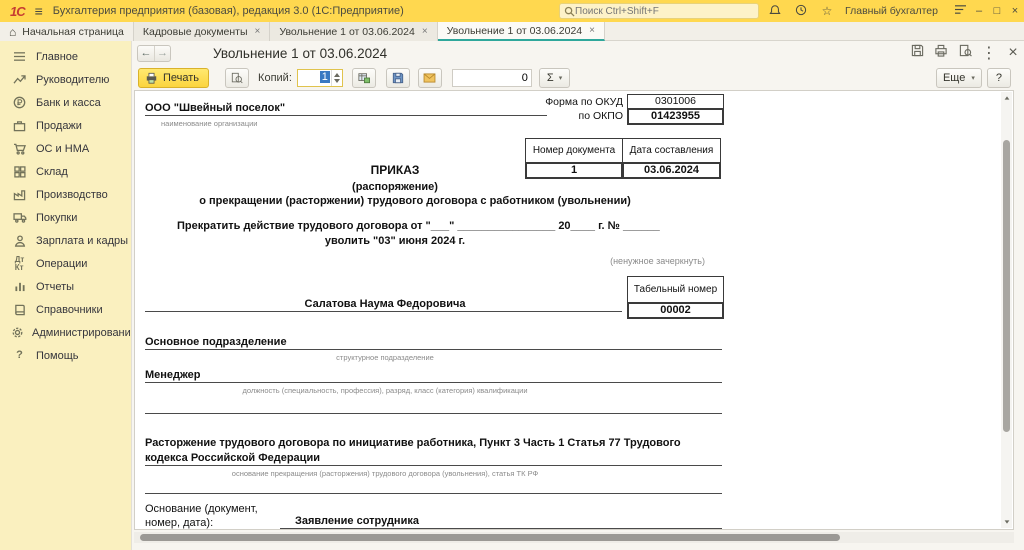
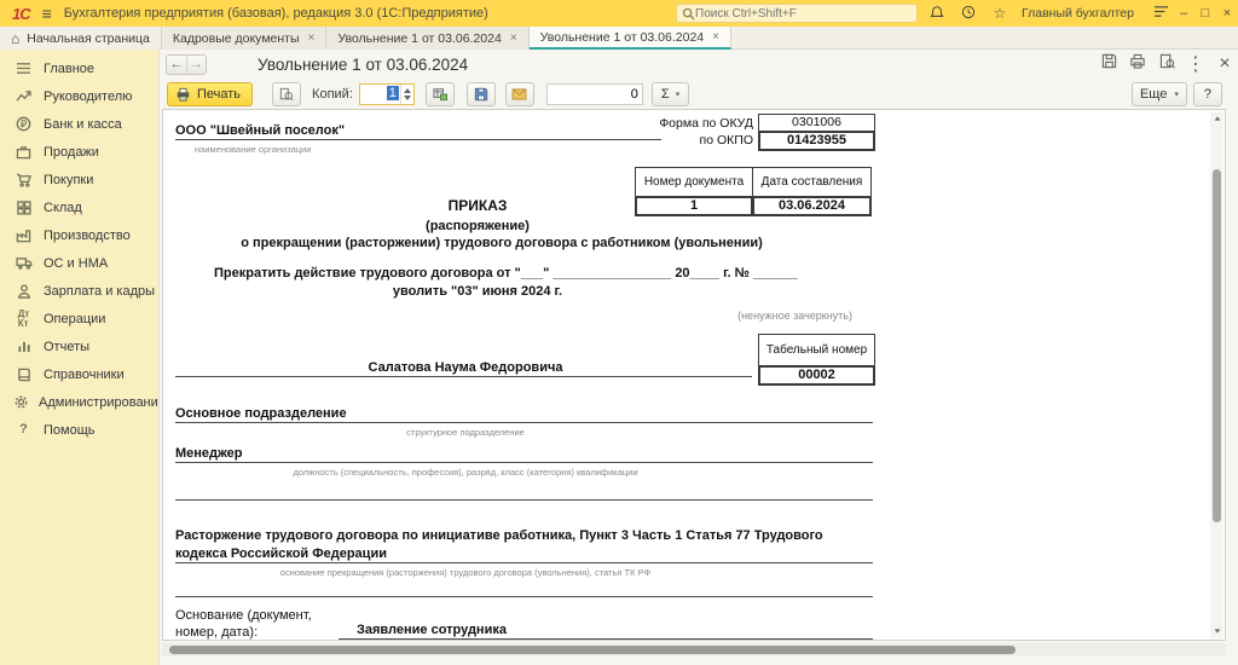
  1С
  ≡
  Бухгалтерия предприятия (базовая), редакция 3.0 (1С:Предприятие)
  Поиск Ctrl+Shift+F
  ☆
  Главный бухгалтер
  –
  □
  ×
  ⌂
  Начальная страница
  Кадровые документы
  ×
  Увольнение 1 от 03.06.2024
  ×
  Увольнение 1 от 03.06.2024
  ×
  Главное
  Руководителю
  Банк и касса
  Продажи
- ОС и НМА
+ Покупки
  Склад
  Производство
- Покупки
+ ОС и НМА
  Зарплата и кадры
  Дт
  Кт
  Операции
  Отчеты
  Справочники
  Администрировани
  ?
  Помощь
  ←
  →
  Увольнение 1 от 03.06.2024
  ⋮
  ×
  Печать
  Копий:
  1
  0
  Σ
  Еще
  ?
  Форма по ОКУД
  0301006
  по ОКПО
  01423955
  ООО "Швейный поселок"
  наименование организации
  Номер документа
  Дата составления
  1
  03.06.2024
  ПРИКАЗ
  (распоряжение)
  о прекращении (расторжении) трудового договора с работником (увольнении)
  Прекратить действие трудового договора от "___" ________________ 20____ г. № ______
  уволить "03" июня 2024 г.
  (ненужное зачеркнуть)
  Табельный номер
  00002
  Салатова Наума Федоровича
  Основное подразделение
  структурное подразделение
  Менеджер
  должность (специальность, профессия), разряд, класс (категория) квалификации
  Расторжение трудового договора по инициативе работника, Пункт 3 Часть 1 Статья 77 Трудового кодекса Российской Федерации
  основание прекращения (расторжения) трудового договора (увольнения), статья ТК РФ
  Основание (документ,
  номер, дата):
  Заявление сотрудника
